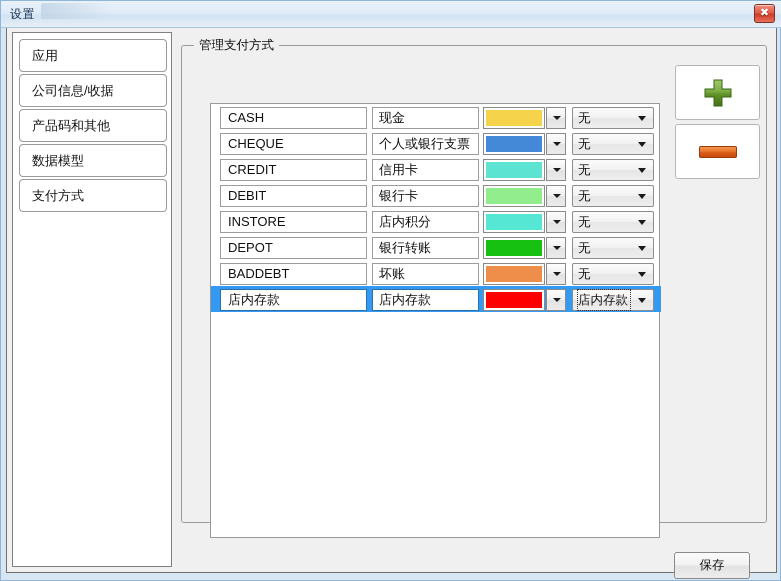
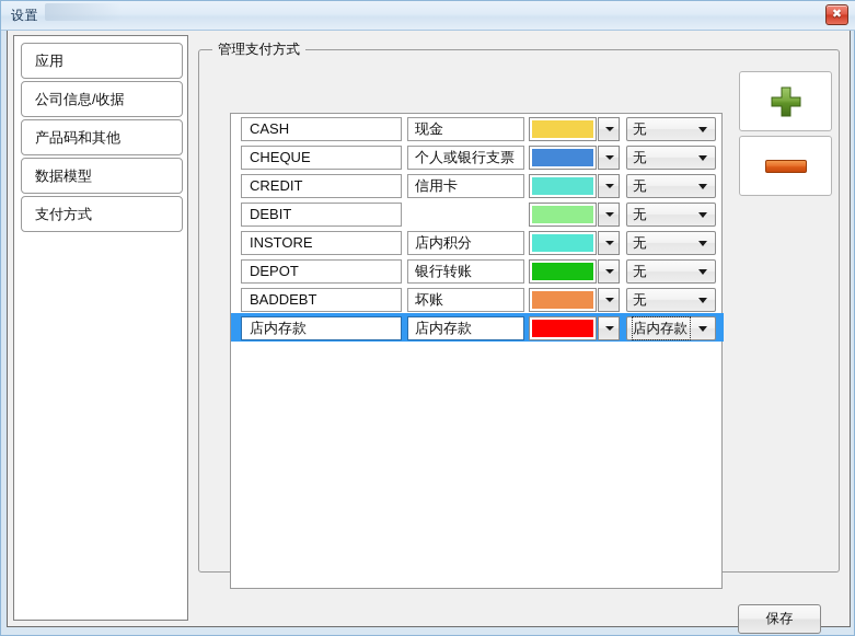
  设置
  ✖
  应用
  公司信息/收据
  产品码和其他
  数据模型
  支付方式
  管理支付方式
  CASH
  现金
  无
  CHEQUE
  个人或银行支票
  无
  CREDIT
  信用卡
  无
  DEBIT
- 银行卡
  无
  INSTORE
  店内积分
  无
  DEPOT
  银行转账
  无
  BADDEBT
  坏账
  无
  店内存款
  店内存款
  店内存款
  保存
